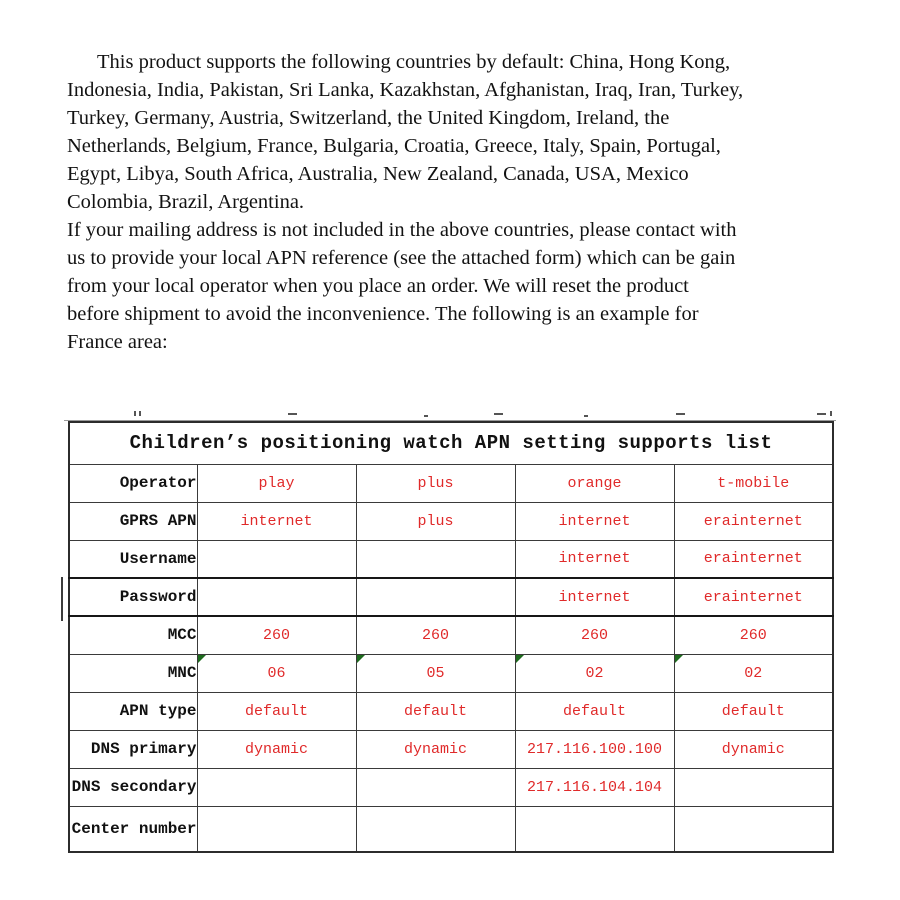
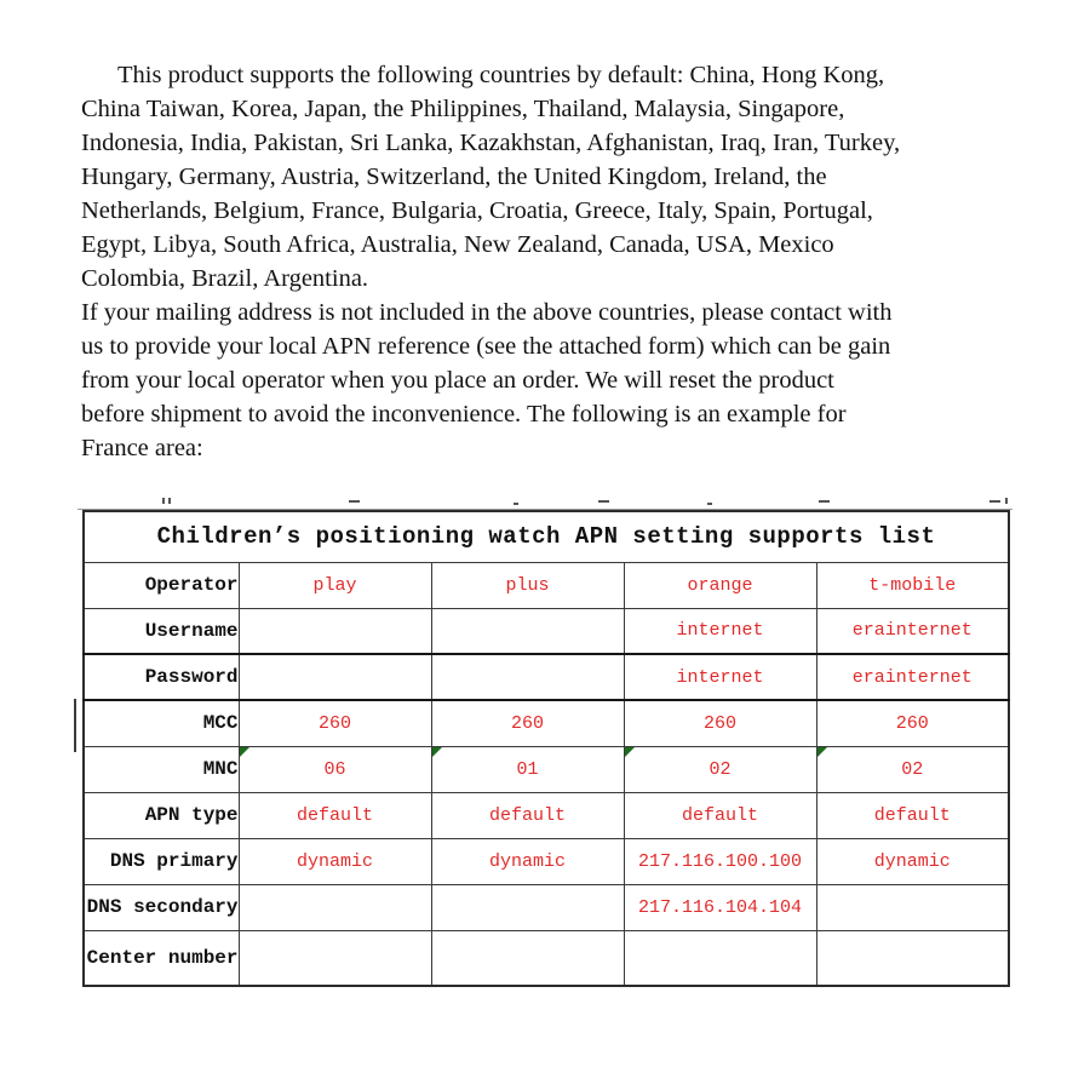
  This product supports the following countries by default: China, Hong Kong,
+ China Taiwan, Korea, Japan, the Philippines, Thailand, Malaysia, Singapore,
  Indonesia, India, Pakistan, Sri Lanka, Kazakhstan, Afghanistan, Iraq, Iran, Turkey,
- Turkey, Germany, Austria, Switzerland, the United Kingdom, Ireland, the
+ Hungary, Germany, Austria, Switzerland, the United Kingdom, Ireland, the
  Netherlands, Belgium, France, Bulgaria, Croatia, Greece, Italy, Spain, Portugal,
  Egypt, Libya, South Africa, Australia, New Zealand, Canada, USA, Mexico
  Colombia, Brazil, Argentina.
  If your mailing address is not included in the above countries, please contact with
  us to provide your local APN reference (see the attached form) which can be gain
  from your local operator when you place an order. We will reset the product
  before shipment to avoid the inconvenience. The following is an example for
  France area:
  Children’s positioning watch APN setting supports list
  Operator	play	plus	orange	t-mobile
- GPRS APN	internet	plus	internet	erainternet
  Username			internet	erainternet
  Password			internet	erainternet
  MCC	260	260	260	260
- MNC	06	05	02	02
+ MNC	06	01	02	02
  APN type	default	default	default	default
  DNS primary	dynamic	dynamic	217.116.100.100	dynamic
  DNS secondary			217.116.104.104
  Center number
